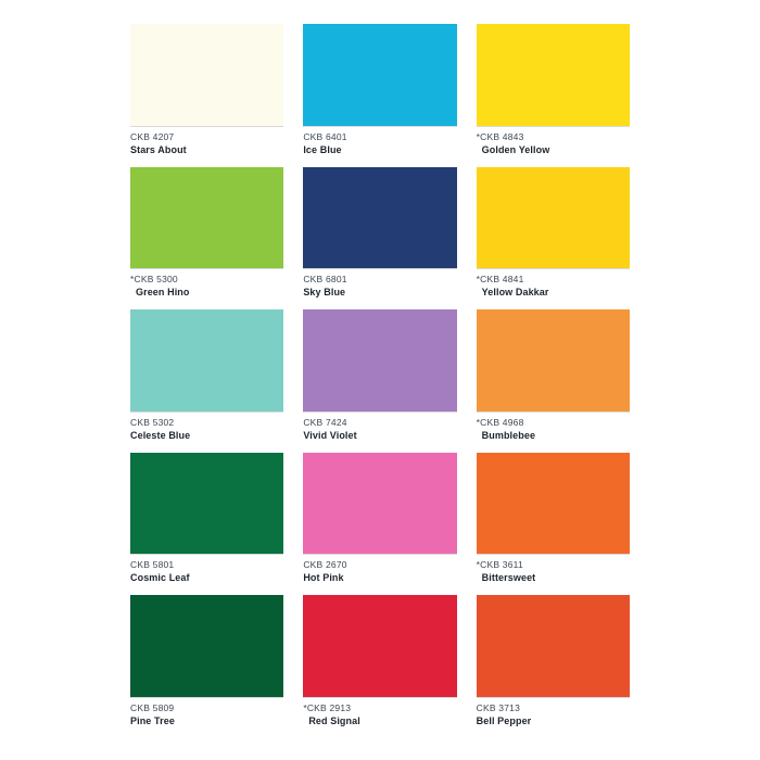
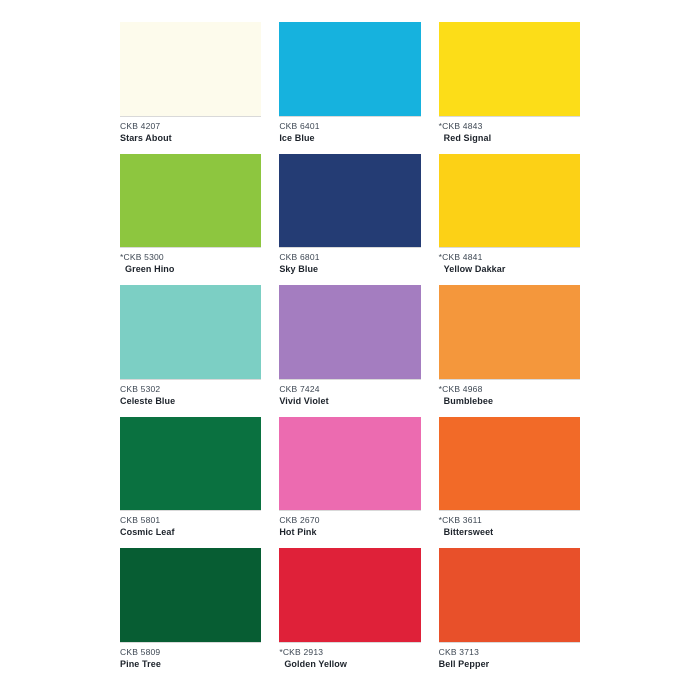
  CKB 4207
  Stars About
  CKB 6401
  Ice Blue
  *CKB 4843
- Golden Yellow
+ Red Signal
  *CKB 5300
  Green Hino
  CKB 6801
  Sky Blue
  *CKB 4841
  Yellow Dakkar
  CKB 5302
  Celeste Blue
  CKB 7424
  Vivid Violet
  *CKB 4968
  Bumblebee
  CKB 5801
  Cosmic Leaf
  CKB 2670
  Hot Pink
  *CKB 3611
  Bittersweet
  CKB 5809
  Pine Tree
  *CKB 2913
- Red Signal
+ Golden Yellow
  CKB 3713
  Bell Pepper
